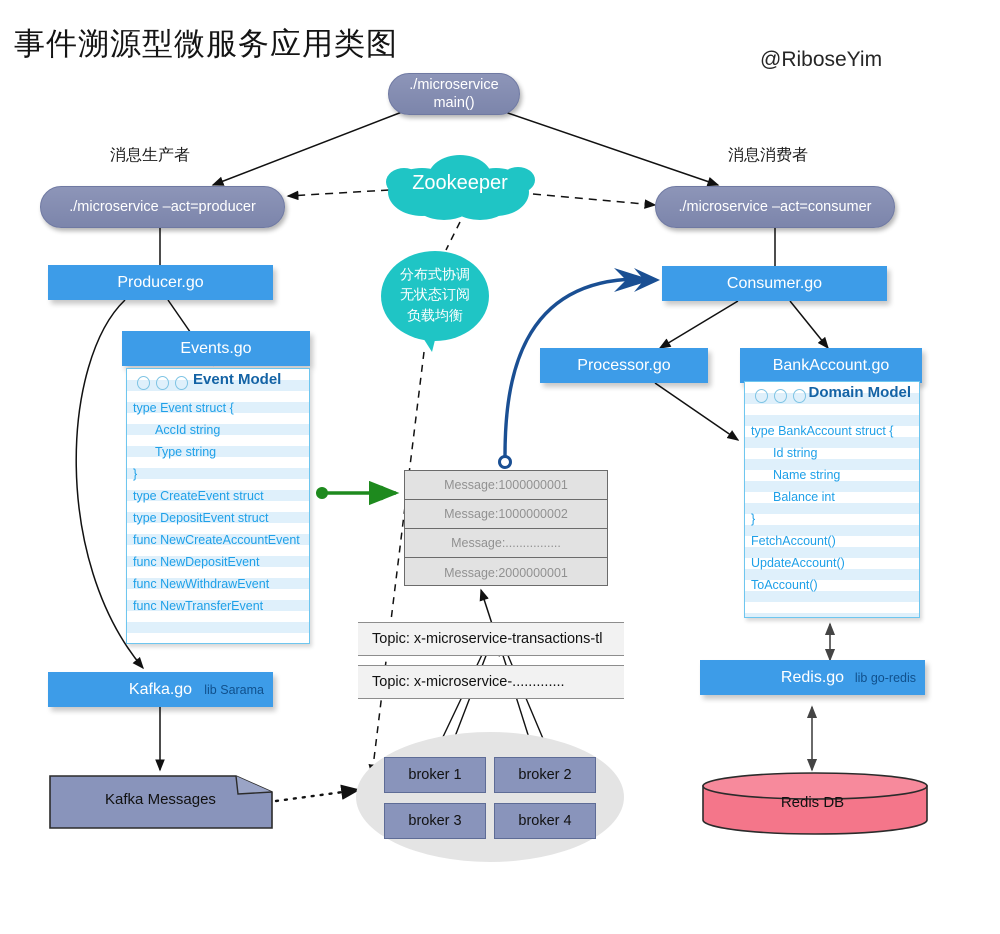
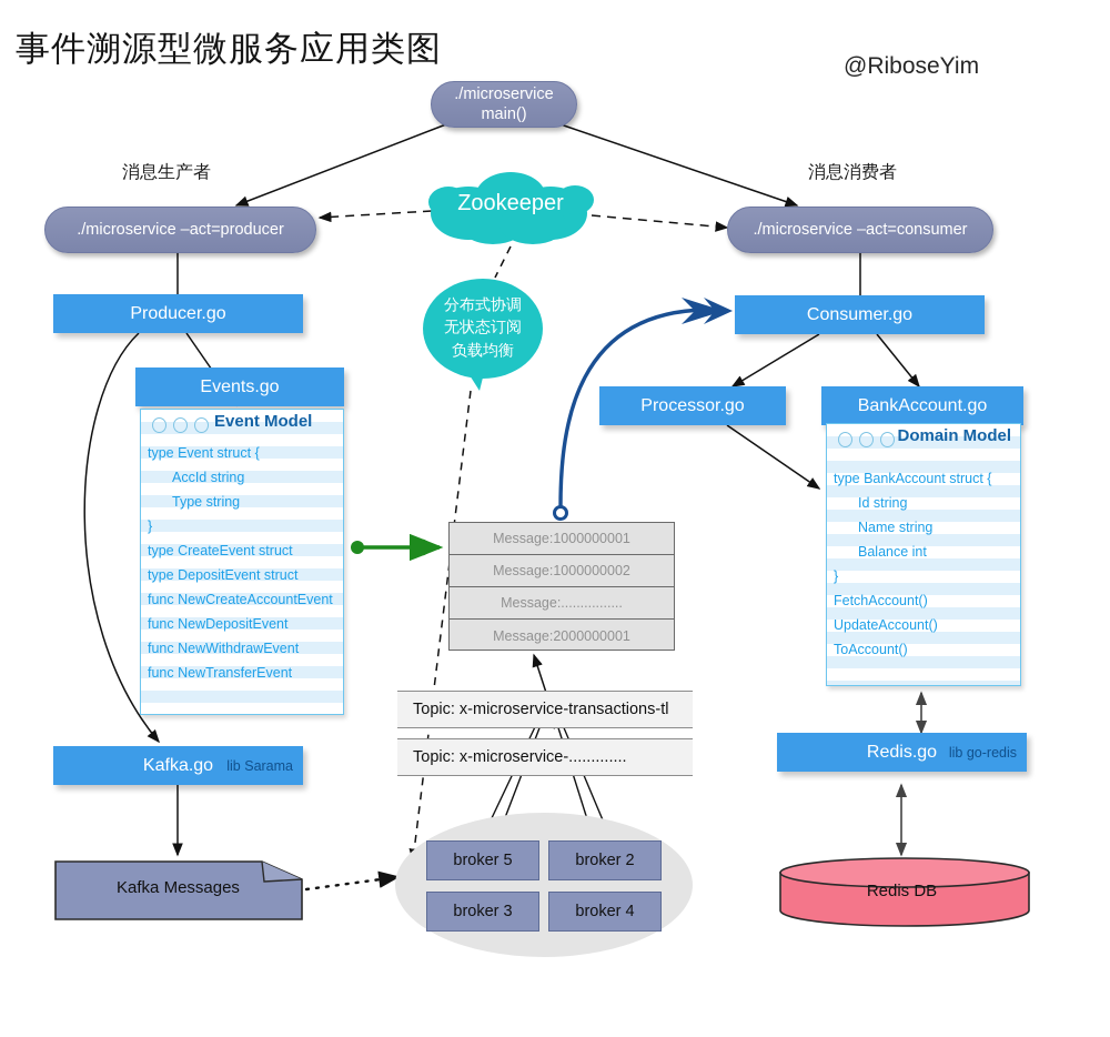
  事件溯源型微服务应用类图
  @RiboseYim
  消息生产者
  消息消费者
  ./microservice
  main()
  ./microservice –act=producer
  ./microservice –act=consumer
  Zookeeper
  分布式协调
  无状态订阅
  负载均衡
  Producer.go
  Events.go
  Event Model
  type Event struct {
  AccId string
  Type string
  }
  type CreateEvent struct
  type DepositEvent struct
  func NewCreateAccountEvent
  func NewDepositEvent
  func NewWithdrawEvent
  func NewTransferEvent
  Kafka.go
  lib Sarama
  Kafka Messages
  Message:1000000001
  Message:1000000002
  Message:................
  Message:2000000001
  Topic: x-microservice-transactions-tl
  Topic: x-microservice-.............
- broker 1
+ broker 5
  broker 2
  broker 3
  broker 4
  Consumer.go
  Processor.go
  BankAccount.go
  Domain Model
  type BankAccount struct {
  Id string
  Name string
  Balance int
  }
  FetchAccount()
  UpdateAccount()
  ToAccount()
  Redis.go
  lib go-redis
  Redis DB
